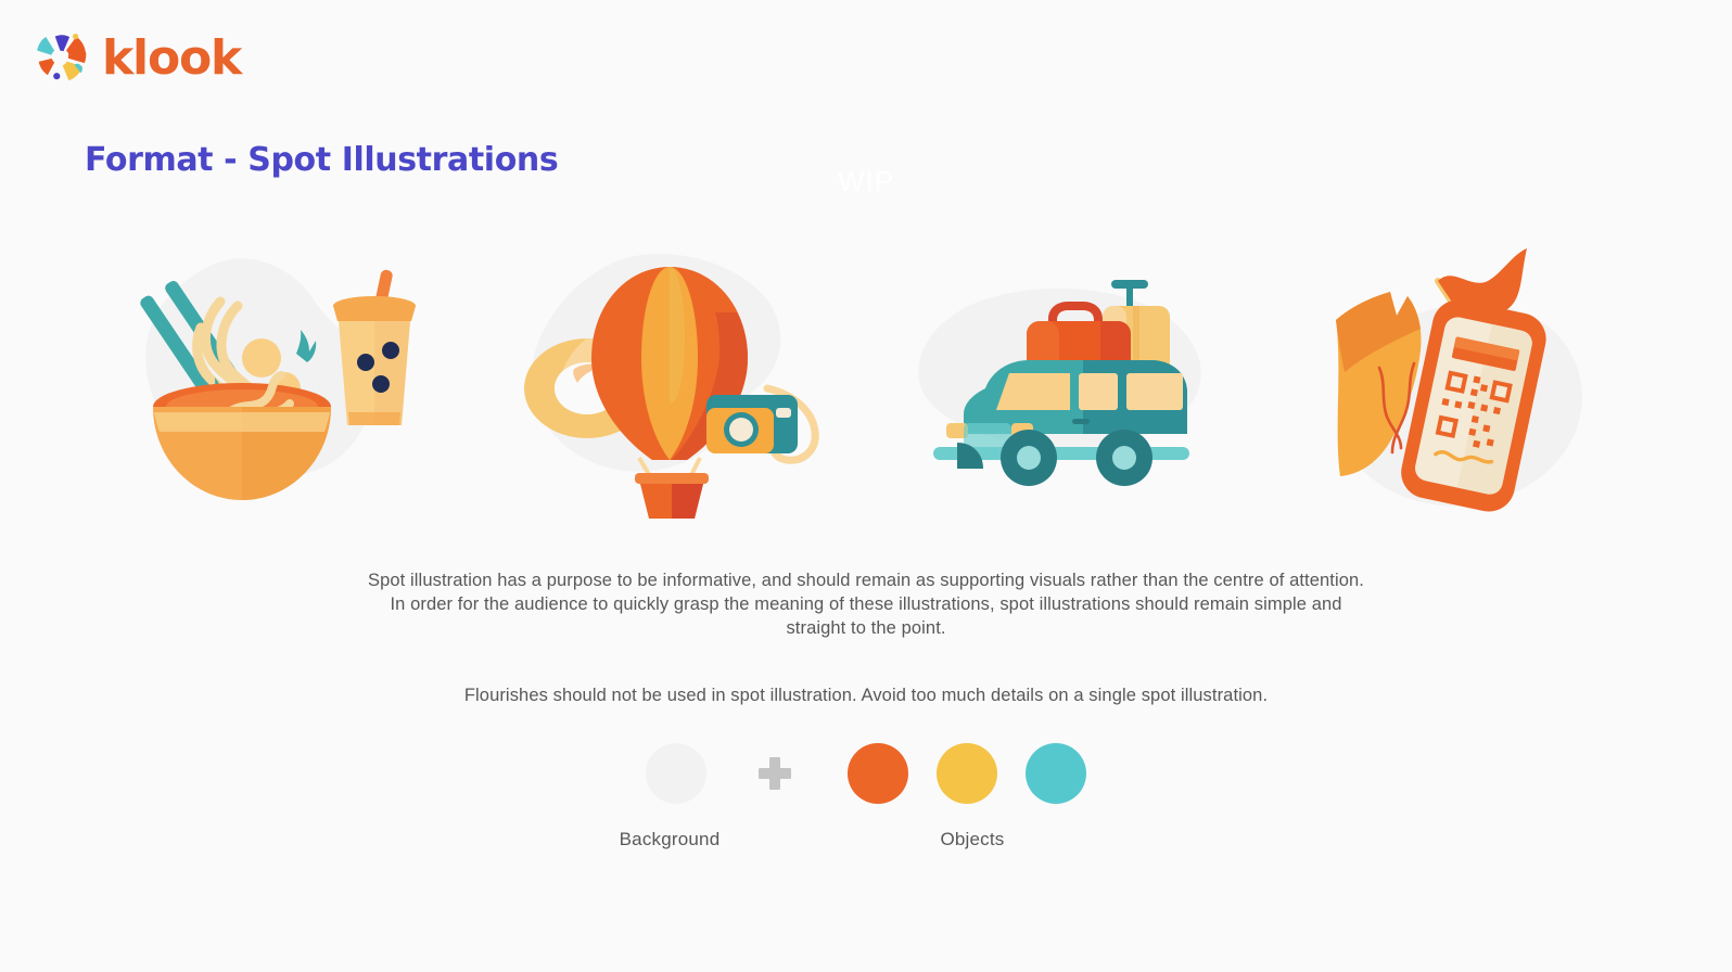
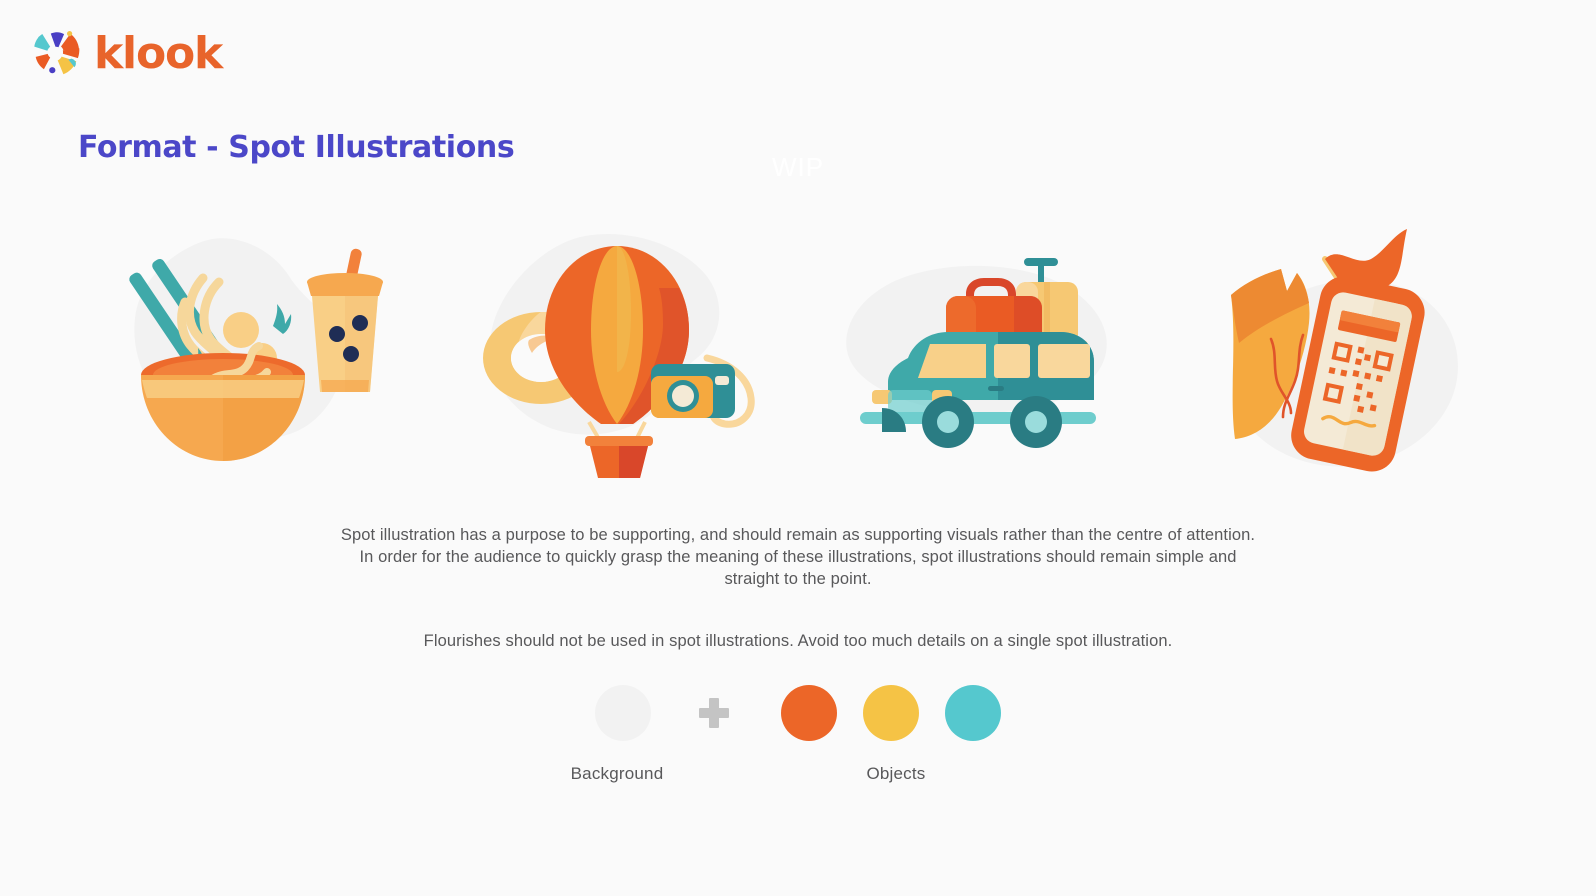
  klook
  Format - Spot Illustrations
- Spot illustration has a purpose to be informative, and should remain as supporting visuals rather than the centre of attention. In order for the audience to quickly grasp the meaning of these illustrations, spot illustrations should remain simple and straight to the point.
+ Spot illustration has a purpose to be supporting, and should remain as supporting visuals rather than the centre of attention. In order for the audience to quickly grasp the meaning of these illustrations, spot illustrations should remain simple and straight to the point.
- Flourishes should not be used in spot illustration. Avoid too much details on a single spot illustration.
+ Flourishes should not be used in spot illustrations. Avoid too much details on a single spot illustration.
  Background
  Objects
